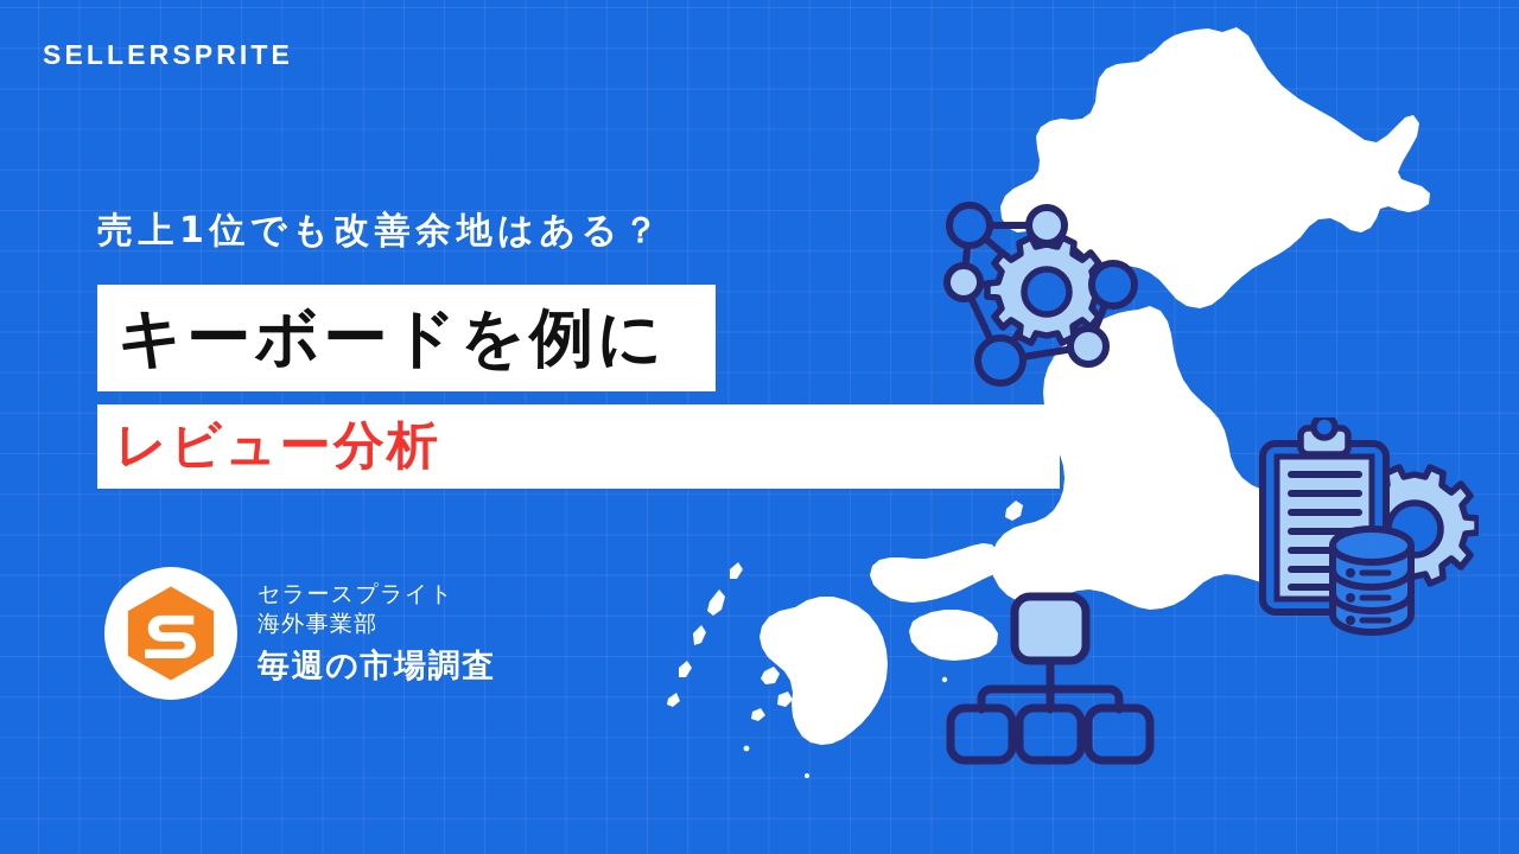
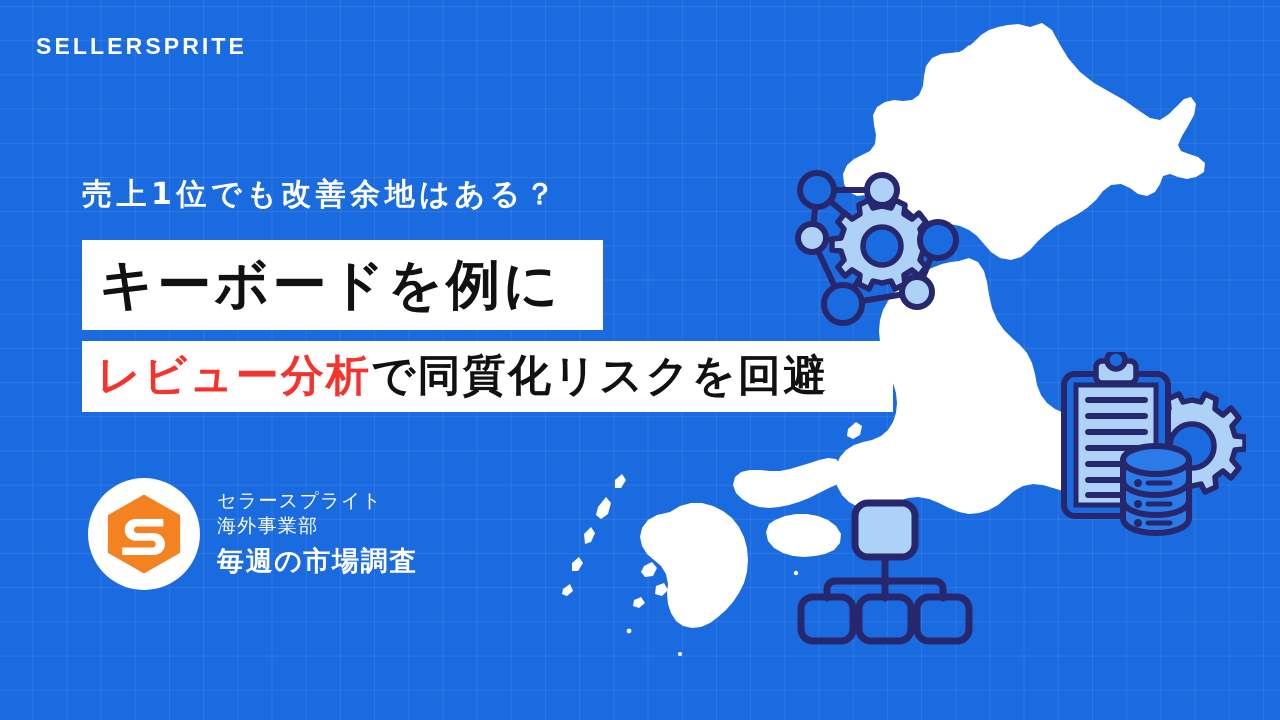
  SELLERSPRITE
  売上1位でも改善余地はある？
  キーボードを例に
  レビュー分析
+ で同質化リスクを回避
  セラースプライト
  海外事業部
  毎週の市場調査
